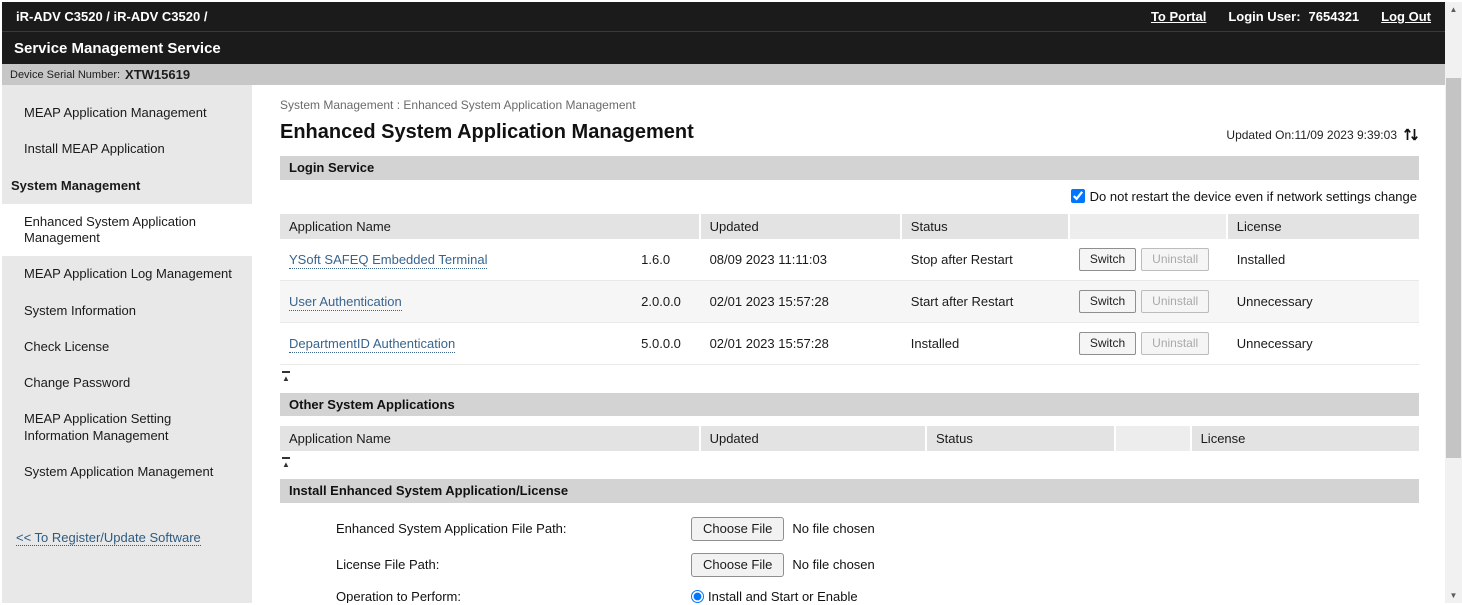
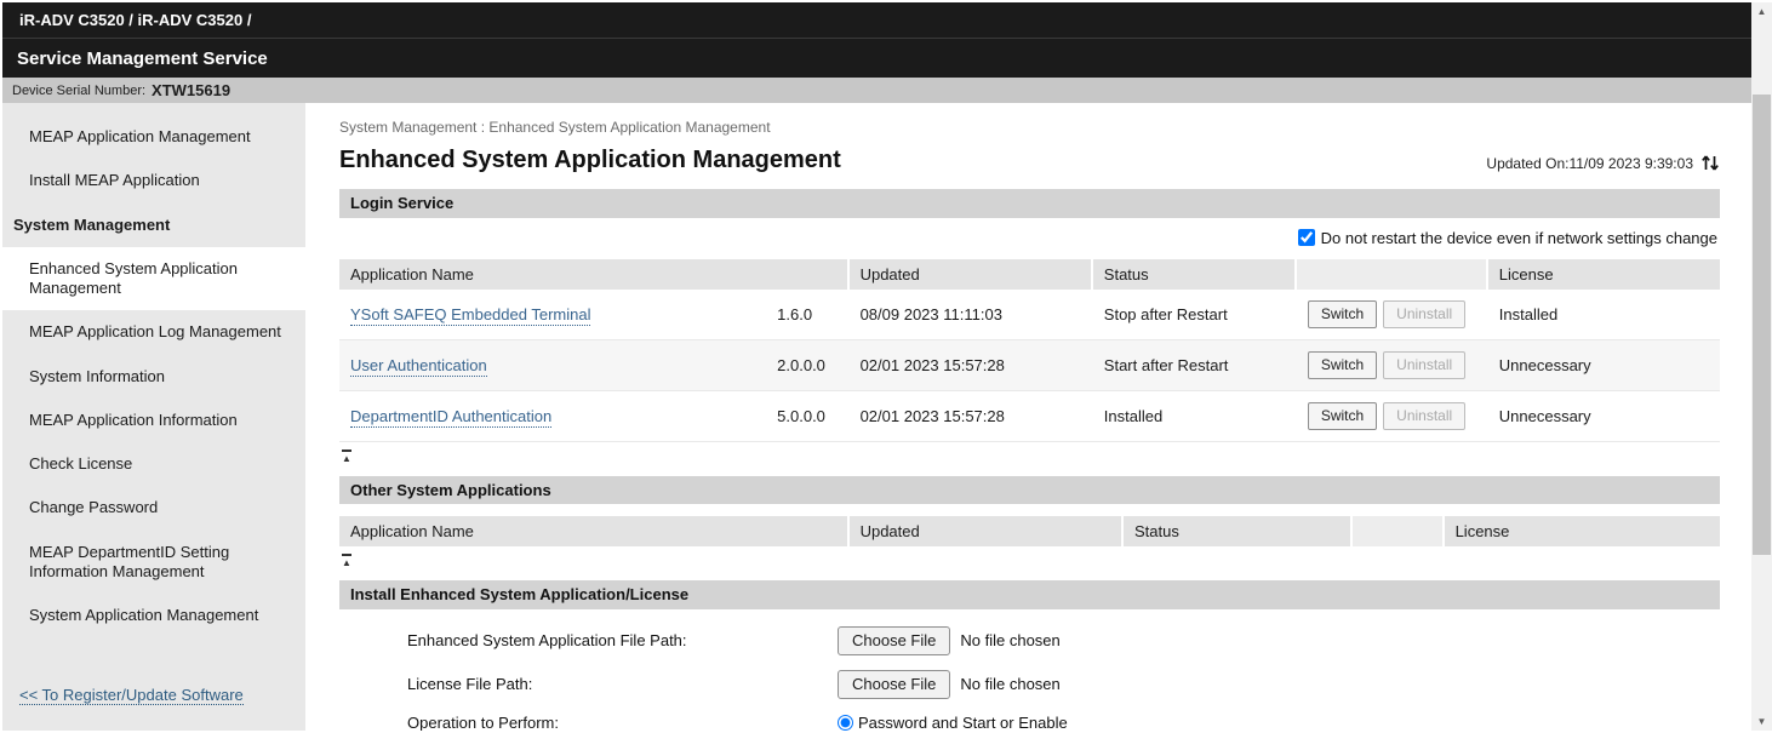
  iR-ADV C3520 / iR-ADV C3520 /
- To Portal
- Login User:
- 7654321
- Log Out
  Service Management Service
  Device Serial Number:
  XTW15619
  MEAP Application Management
  Install MEAP Application
  System Management
  Enhanced System Application Management
  MEAP Application Log Management
  System Information
+ MEAP Application Information
  Check License
  Change Password
- MEAP Application Setting Information Management
+ MEAP DepartmentID Setting Information Management
  System Application Management
  << To Register/Update Software
  System Management : Enhanced System Application Management
  Enhanced System Application Management
  Updated On:11/09 2023 9:39:03
  Login Service
  Do not restart the device even if network settings change
  Application Name	Updated	Status		License
  YSoft SAFEQ Embedded Terminal	1.6.0	08/09 2023 11:11:03	Stop after Restart	Switch Uninstall	Installed
  User Authentication	2.0.0.0	02/01 2023 15:57:28	Start after Restart	Switch Uninstall	Unnecessary
  DepartmentID Authentication	5.0.0.0	02/01 2023 15:57:28	Installed	Switch Uninstall	Unnecessary
  ▲
  Other System Applications
  Application Name	Updated	Status		License
  ▲
  Install Enhanced System Application/License
  Enhanced System Application File Path:
  Choose File
  No file chosen
  License File Path:
  Choose File
  No file chosen
  Operation to Perform:
- Install and Start or Enable
+ Password and Start or Enable
  ▲
  ▼
